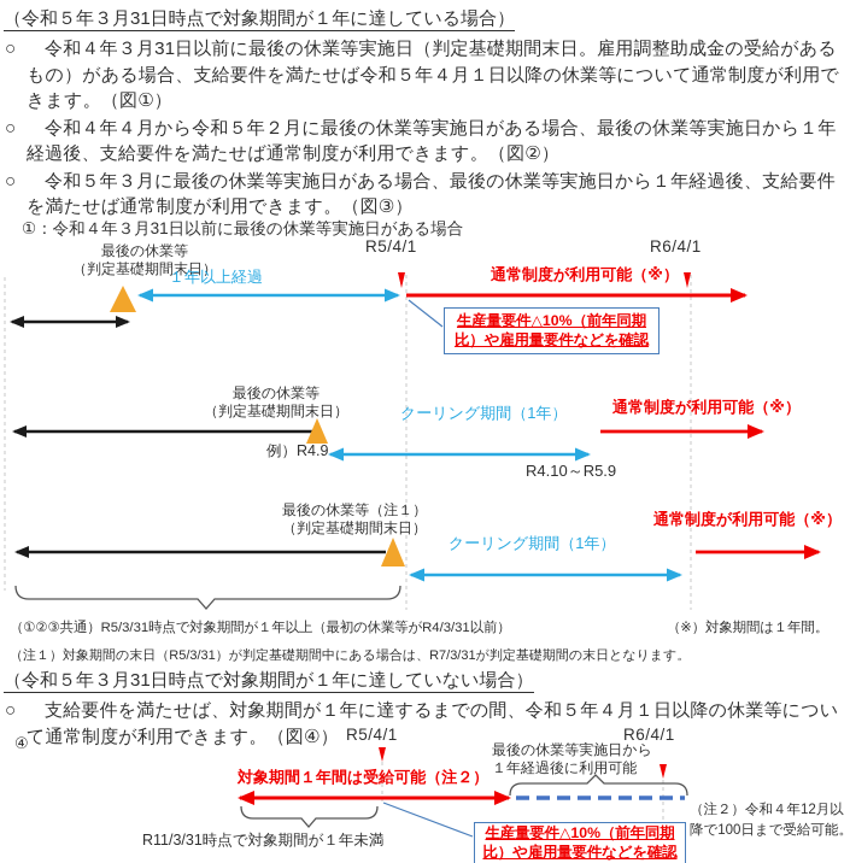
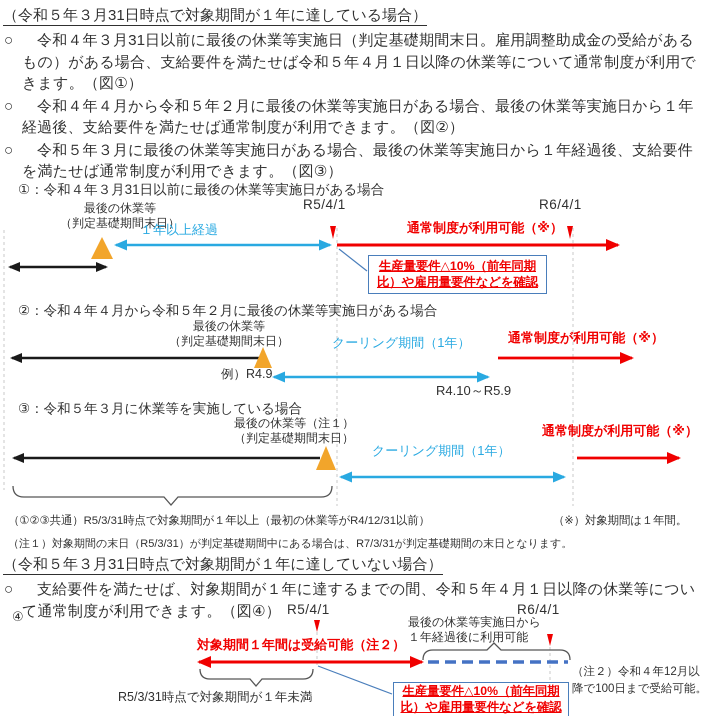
  （令和５年３月31日時点で対象期間が１年に達している場合）
  ○
  令和４年３月31日以前に最後の休業等実施日（判定基礎期間末日。雇用調整助成金の受給があるもの）がある場合、支給要件を満たせば令和５年４月１日以降の休業等について通常制度が利用できます。（図①）
  ○
  令和４年４月から令和５年２月に最後の休業等実施日がある場合、最後の休業等実施日から１年経過後、支給要件を満たせば通常制度が利用できます。（図②）
  ○
  令和５年３月に最後の休業等実施日がある場合、最後の休業等実施日から１年経過後、支給要件を満たせば通常制度が利用できます。（図③）
  ①：令和４年３月31日以前に最後の休業等実施日がある場合
  最後の休業等
  （判定基礎期間末日）
  １年以上経過
  R5/4/1
  R6/4/1
  通常制度が利用可能（※）
  生産量要件△10%（前年同期
  比）や雇用量要件などを確認
+ ②：令和４年４月から令和５年２月に最後の休業等実施日がある場合
  最後の休業等
  （判定基礎期間末日）
  クーリング期間（1年）
  通常制度が利用可能（※）
  例）R4.9
  R4.10～R5.9
+ ③：令和５年３月に休業等を実施している場合
  最後の休業等（注１）
  （判定基礎期間末日）
  クーリング期間（1年）
  通常制度が利用可能（※）
- （①②③共通）R5/3/31時点で対象期間が１年以上（最初の休業等がR4/3/31以前）
+ （①②③共通）R5/3/31時点で対象期間が１年以上（最初の休業等がR4/12/31以前）
  （※）対象期間は１年間。
  （注１）対象期間の末日（R5/3/31）が判定基礎期間中にある場合は、R7/3/31が判定基礎期間の末日となります。
  （令和５年３月31日時点で対象期間が１年に達していない場合）
  ○
  支給要件を満たせば、対象期間が１年に達するまでの間、令和５年４月１日以降の休業等について通常制度が利用できます。（図④）
  ④
  R5/4/1
  R6/4/1
  最後の休業等実施日から
  １年経過後に利用可能
  対象期間１年間は受給可能（注２）
  （注２）令和４年12月以
  降で100日まで受給可能。
- R11/3/31時点で対象期間が１年未満
+ R5/3/31時点で対象期間が１年未満
  生産量要件△10%（前年同期
  比）や雇用量要件などを確認
